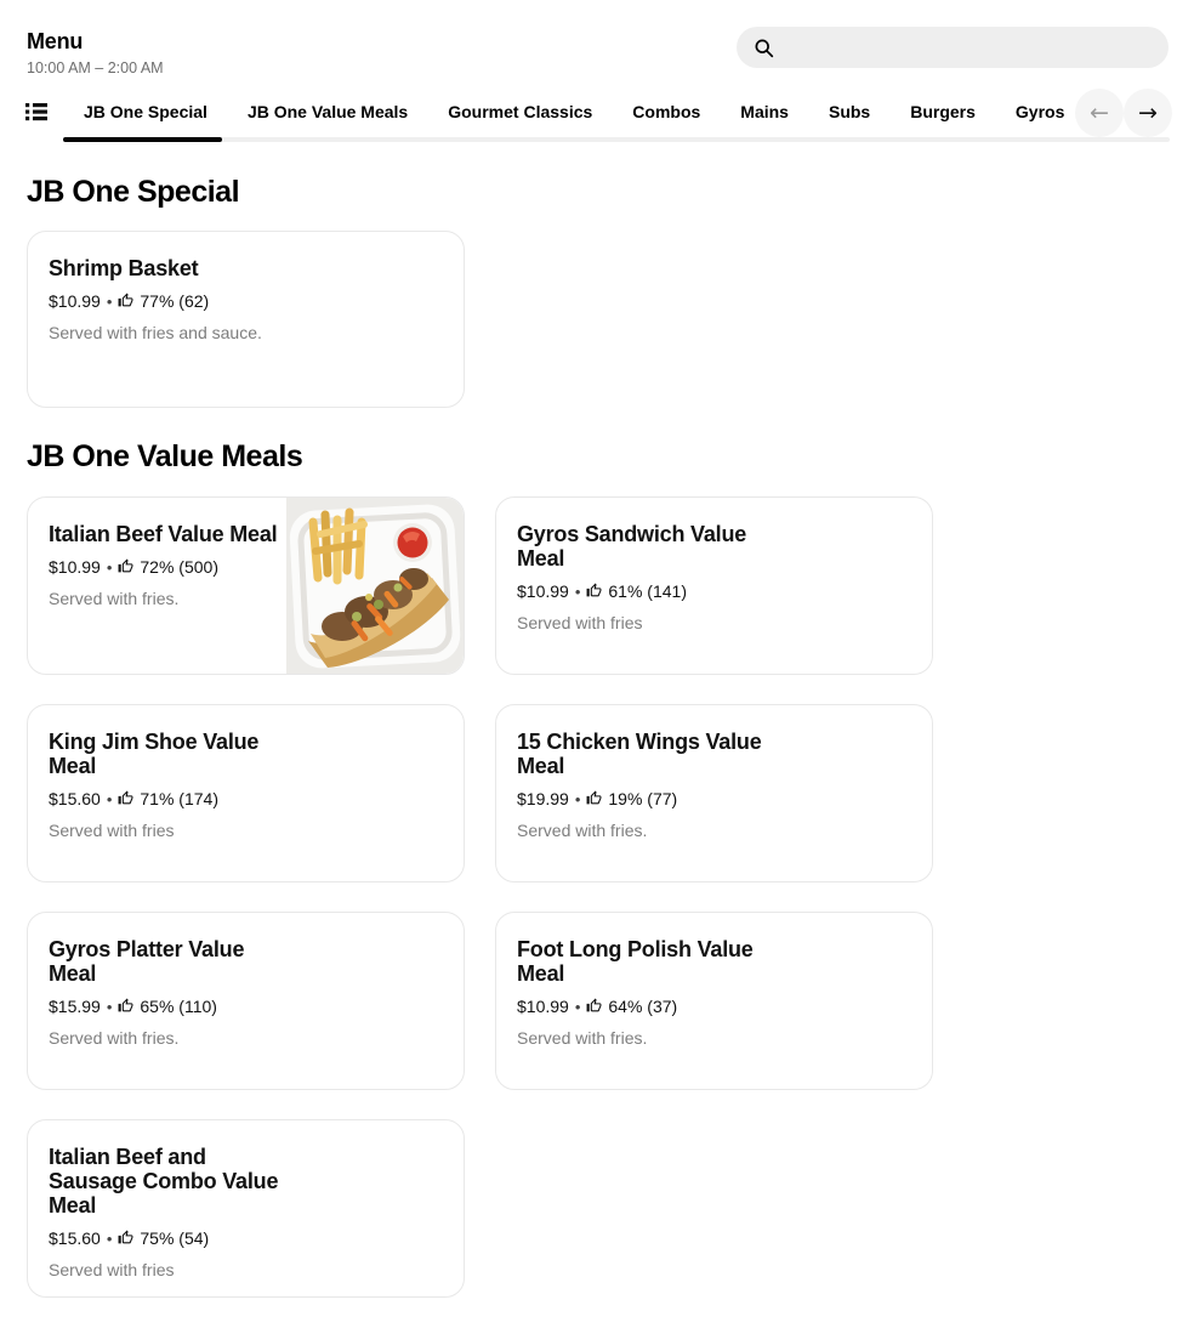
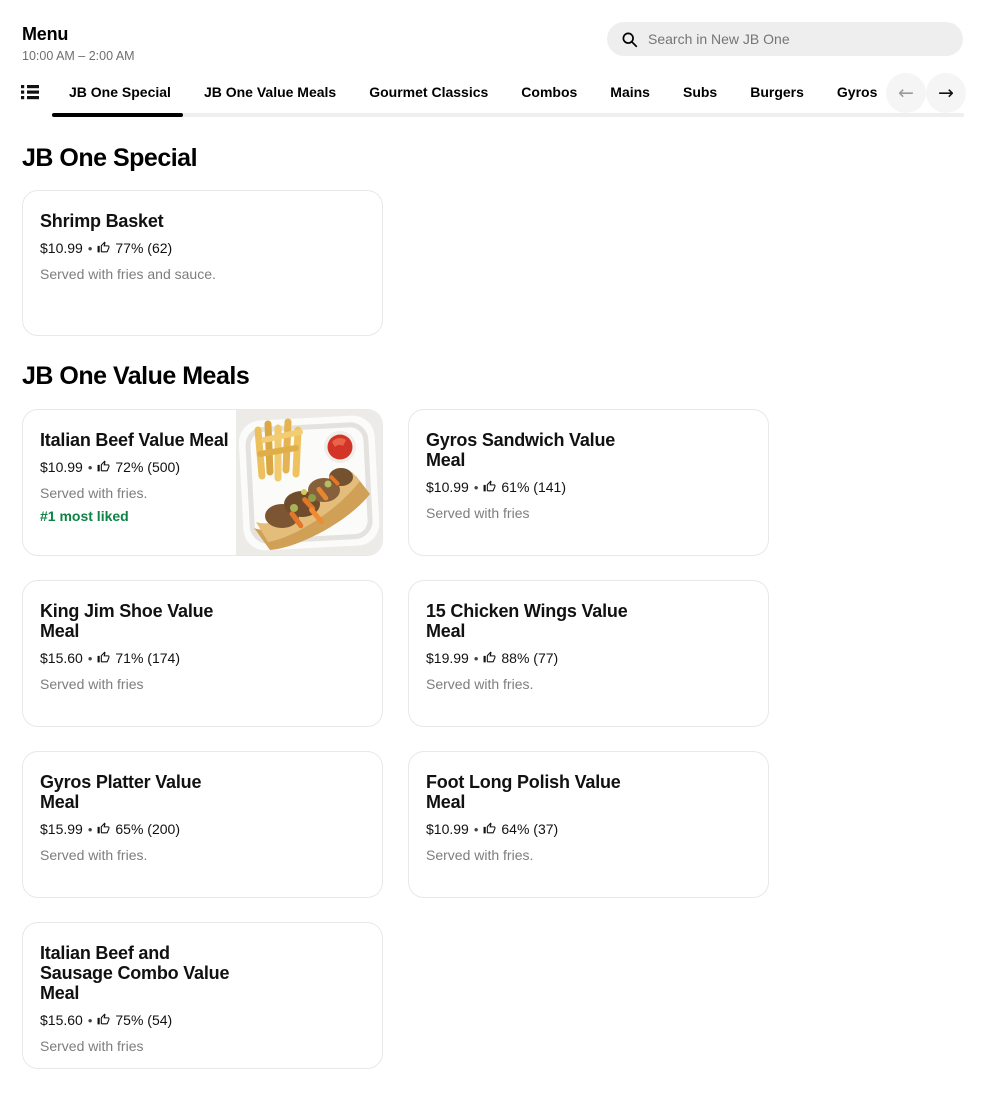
  Menu
  10:00 AM – 2:00 AM
+ Search in New JB One
  JB One Special
  JB One Value Meals
  Gourmet Classics
  Combos
  Mains
  Subs
  Burgers
  Gyros
  ←
  →
  JB One Special
  Shrimp Basket
  $10.99
  •
  77% (62)
  Served with fries and sauce.
  JB One Value Meals
  Italian Beef Value Meal
  $10.99
  •
  72% (500)
  Served with fries.
+ #1 most liked
  Gyros Sandwich Value
  Meal
  $10.99
  •
  61% (141)
  Served with fries
  King Jim Shoe Value
  Meal
  $15.60
  •
  71% (174)
  Served with fries
  15 Chicken Wings Value
  Meal
  $19.99
  •
- 19% (77)
+ 88% (77)
  Served with fries.
  Gyros Platter Value
  Meal
  $15.99
  •
- 65% (110)
+ 65% (200)
  Served with fries.
  Foot Long Polish Value
  Meal
  $10.99
  •
  64% (37)
  Served with fries.
  Italian Beef and
  Sausage Combo Value
  Meal
  $15.60
  •
  75% (54)
  Served with fries
